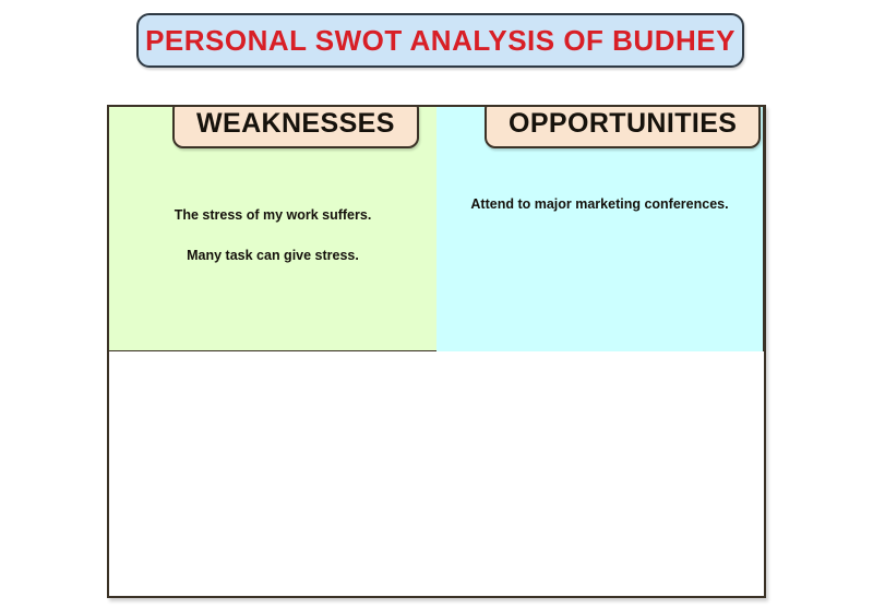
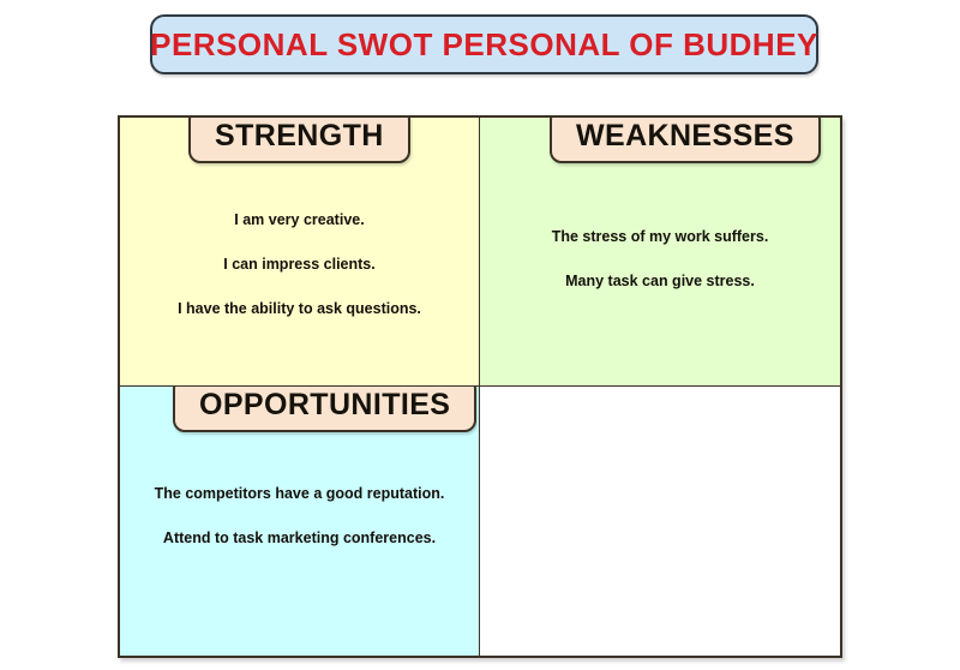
- PERSONAL SWOT ANALYSIS OF BUDHEY
+ PERSONAL SWOT PERSONAL OF BUDHEY
+ STRENGTH
+ I am very creative.
+ I can impress clients.
+ I have the ability to ask questions.
  WEAKNESSES
  The stress of my work suffers.
  Many task can give stress.
  OPPORTUNITIES
+ The competitors have a good reputation.
- Attend to major marketing conferences.
+ Attend to task marketing conferences.
